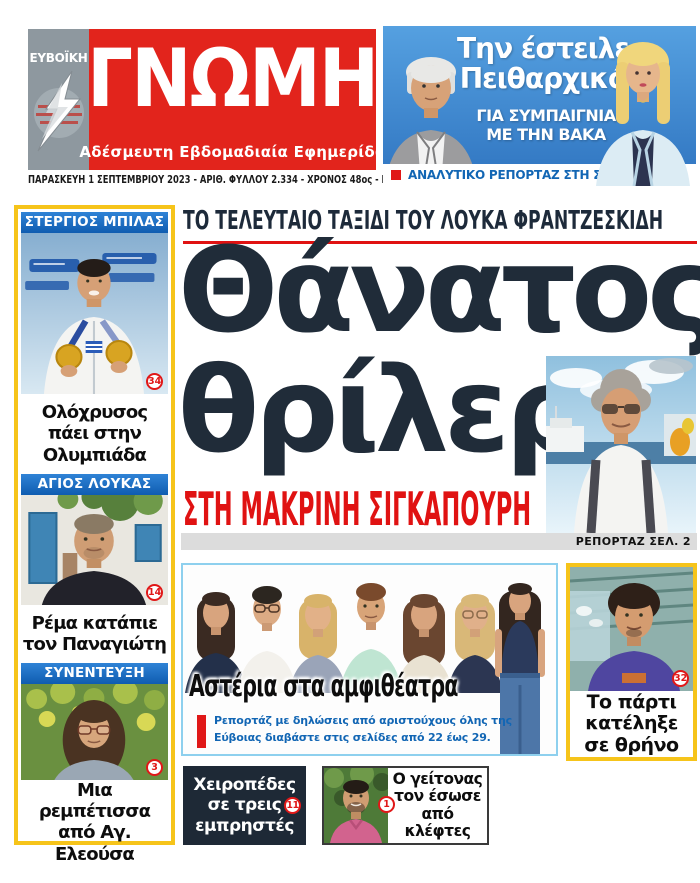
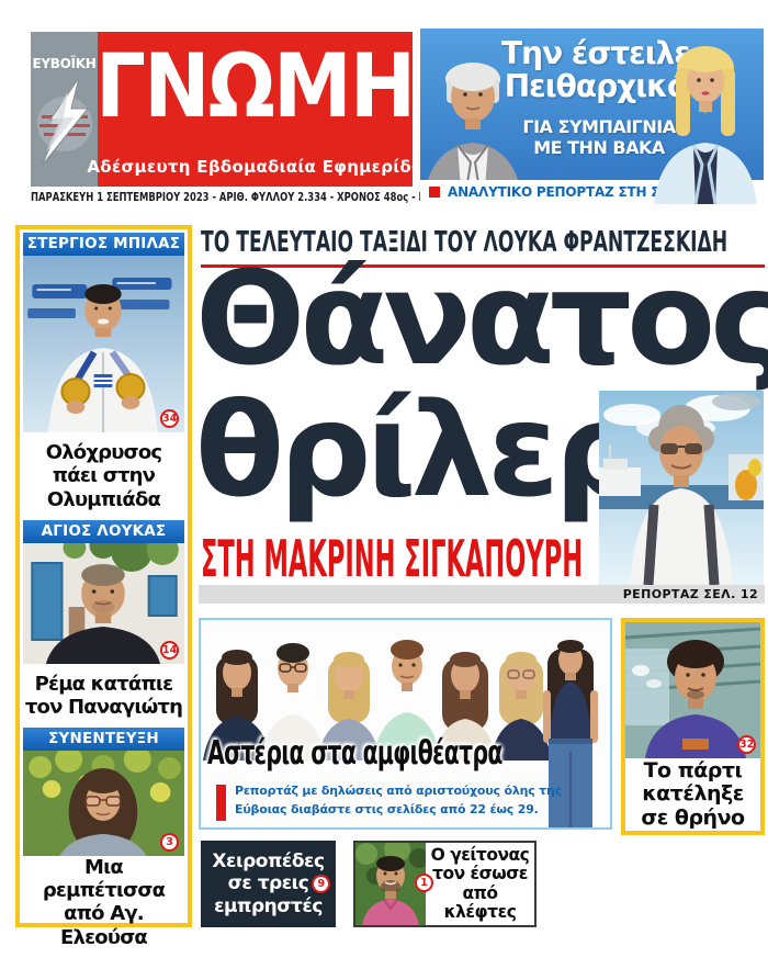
  ΕΥΒΟΪΚΗ
  ΓΝΩΜΗ
  Αδέσμευτη Εβδομαδιαία Εφημερίδα
  ΠΑΡΑΣΚΕΥΗ 1 ΣΕΠΤΕΜΒΡΙΟΥ 2023 - ΑΡΙΘ. ΦΥΛΛΟΥ 2.334 - ΧΡΟΝΟΣ 48ος -
  Την έστειλε
  Πειθαρχικ
  ΓΙΑ ΣΥΜΠΑΙΓΝΙΑ
  ΜΕ ΤΗΝ ΒΑΚΑ
  ΑΝΑΛΥΤΙΚΟ ΡΕΠΟΡΤΑΖ ΣΤΗ Σ
  ΣΤΕΡΓΙΟΣ ΜΠΙΛΑΣ
  34
  Ολόχρυσος
  πάει στην
  Ολυμπιάδα
  ΑΓΙΟΣ ΛΟΥΚΑΣ
  14
  Ρέμα κατάπιε
  τον Παναγιώτη
  ΣΥΝΕΝΤΕΥΞΗ
  3
  Μια ρεμπέτισσα
  από Αγ. Ελεούσα
  ΤΟ ΤΕΛΕΥΤΑΙΟ ΤΑΞΙΔΙ ΤΟΥ ΛΟΥΚΑ Φ
  Θάνατος
  θρίλερ
  ΣΤΗ ΜΑΚΡΙΝΗ ΣΙΓΚΑΠΟΥΡΗ
- ΡΕΠΟΡΤΑΖ ΣΕΛ. 2
+ ΡΕΠΟΡΤΑΖ ΣΕΛ. 12
  Αστέρια στα αμφιθέατρα
  Ρεπορτάζ με δηλώσεις από αριστούχους όλης της
  Εύβοιας διαβάστε στις σελίδες από 22 έως 29.
  32
  Το πάρτι
  κατέληξε
  σε θρήνο
  Χειροπέδες
  σε τρεις
  εμπρηστές
- 11
+ 9
  Ο γείτονας
  τον έσωσε
  από κλέφτες
  1
